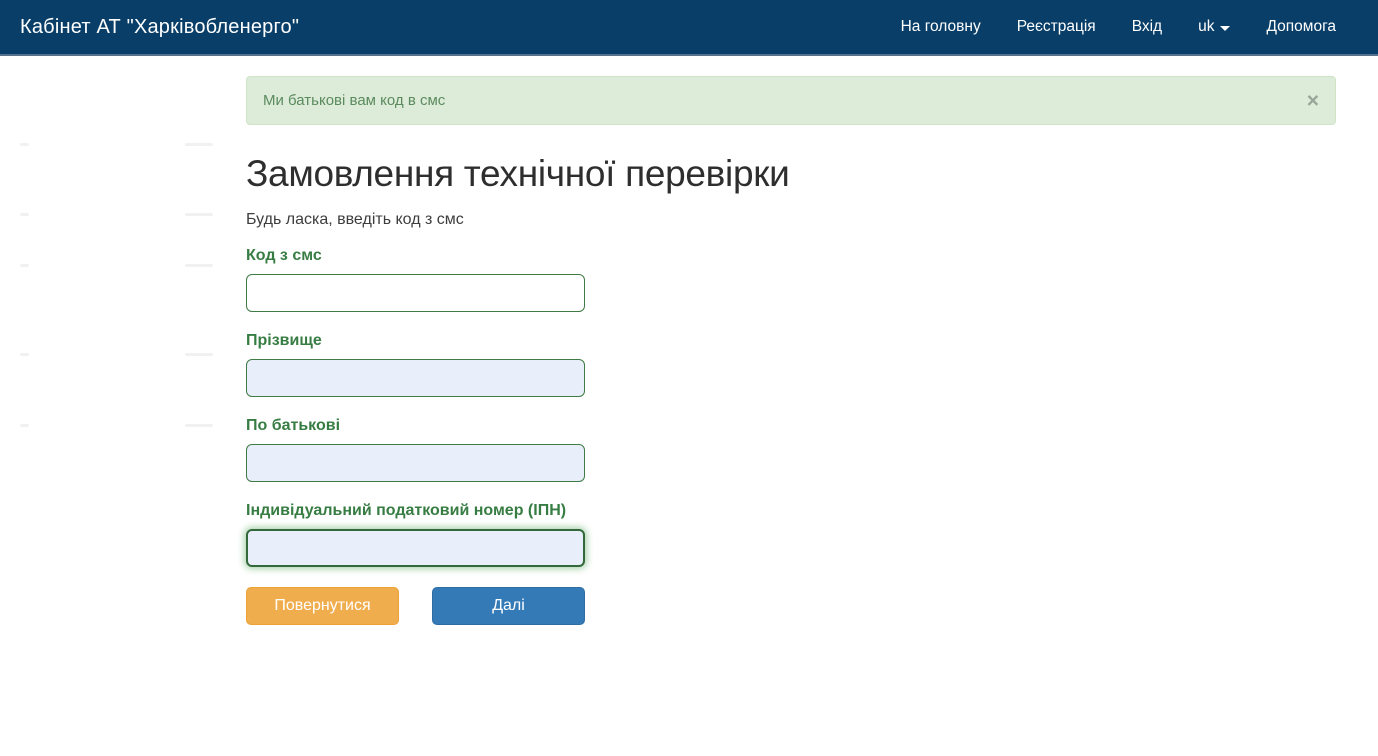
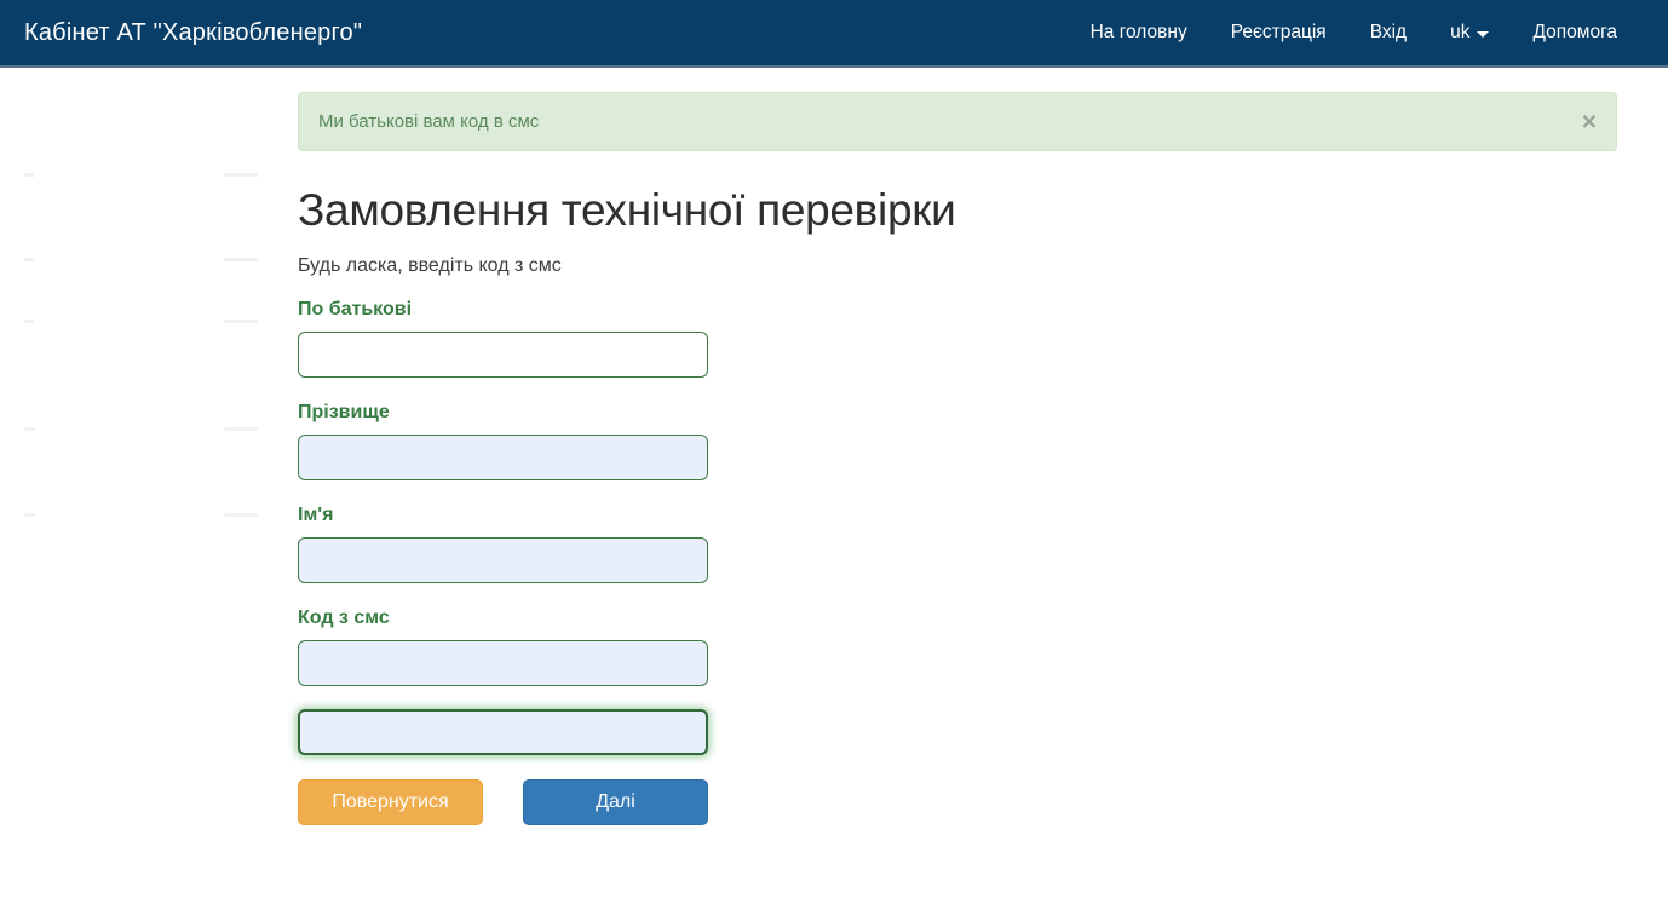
  Кабінет АТ "Харківобленерго"
  На головну
  Реєстрація
  Вхід
  uk
  Допомога
  Ми батькові вам код в смс
  ×
  Замовлення технічної перевірки
  Будь ласка, введіть код з смс
- Код з смс
+ По батькові
  Прізвище
+ Ім'я
- По батькові
+ Код з смс
- Індивідуальний податковий номер (ІПН)
  Повернутися
  Далі
